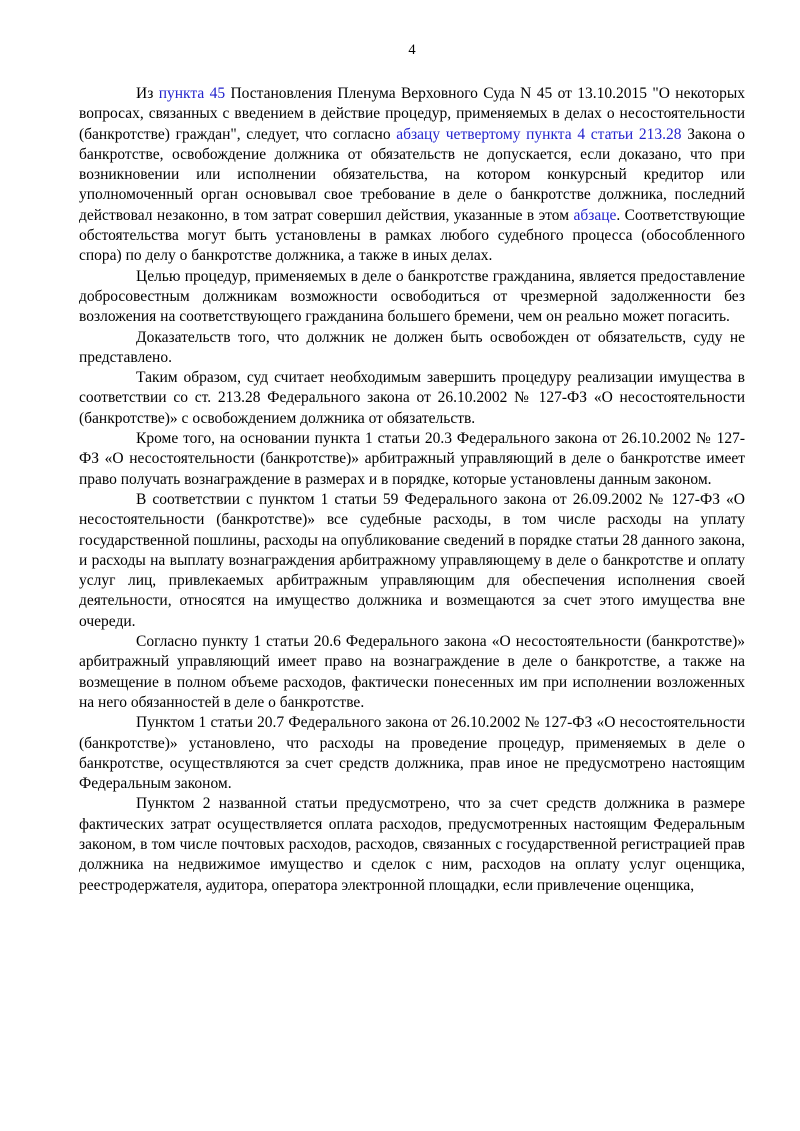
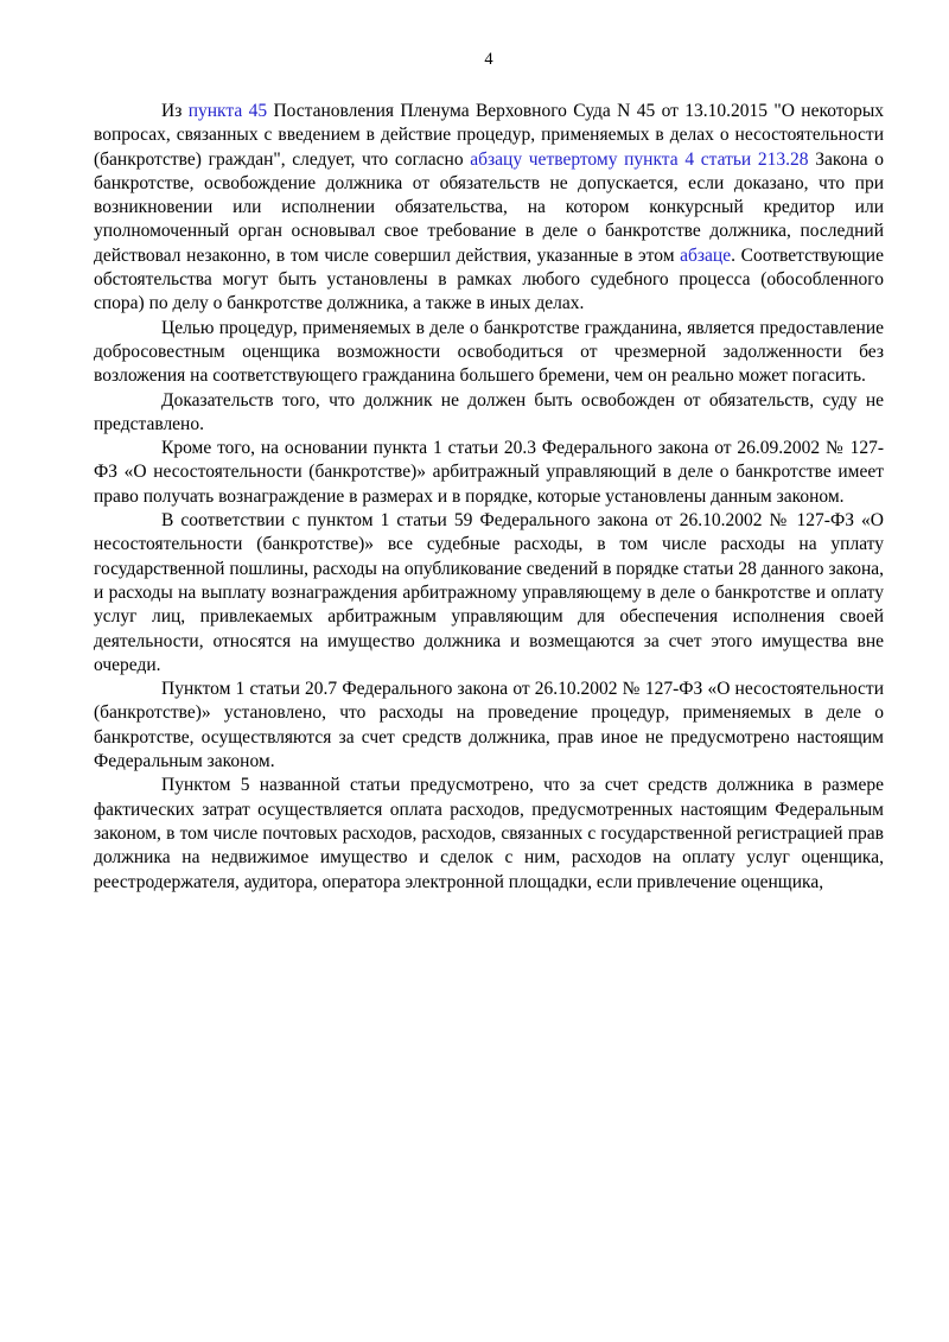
  4
- Из пункта 45 Постановления Пленума Верховного Суда N 45 от 13.10.2015 "О некоторых вопросах, связанных с введением в действие процедур, применяемых в делах о несостоятельности (банкротстве) граждан", следует, что согласно абзацу четвертому пункта 4 статьи 213.28 Закона о банкротстве, освобождение должника от обязательств не допускается, если доказано, что при возникновении или исполнении обязательства, на котором конкурсный кредитор или уполномоченный орган основывал свое требование в деле о банкротстве должника, последний действовал незаконно, в том затрат совершил действия, указанные в этом абзаце. Соответствующие обстоятельства могут быть установлены в рамках любого судебного процесса (обособленного спора) по делу о банкротстве должника, а также в иных делах.
+ Из пункта 45 Постановления Пленума Верховного Суда N 45 от 13.10.2015 "О некоторых вопросах, связанных с введением в действие процедур, применяемых в делах о несостоятельности (банкротстве) граждан", следует, что согласно абзацу четвертому пункта 4 статьи 213.28 Закона о банкротстве, освобождение должника от обязательств не допускается, если доказано, что при возникновении или исполнении обязательства, на котором конкурсный кредитор или уполномоченный орган основывал свое требование в деле о банкротстве должника, последний действовал незаконно, в том числе совершил действия, указанные в этом абзаце. Соответствующие обстоятельства могут быть установлены в рамках любого судебного процесса (обособленного спора) по делу о банкротстве должника, а также в иных делах.
- Целью процедур, применяемых в деле о банкротстве гражданина, является предоставление добросовестным должникам возможности освободиться от чрезмерной задолженности без возложения на соответствующего гражданина большего бремени, чем он реально может погасить.
+ Целью процедур, применяемых в деле о банкротстве гражданина, является предоставление добросовестным оценщика возможности освободиться от чрезмерной задолженности без возложения на соответствующего гражданина большего бремени, чем он реально может погасить.
  Доказательств того, что должник не должен быть освобожден от обязательств, суду не представлено.
- Таким образом, суд считает необходимым завершить процедуру реализации имущества в соответствии со ст. 213.28 Федерального закона от 26.10.2002 № 127-ФЗ «О несостоятельности (банкротстве)» с освобождением должника от обязательств.
- Кроме того, на основании пункта 1 статьи 20.3 Федерального закона от 26.10.2002 № 127-ФЗ «О несостоятельности (банкротстве)» арбитражный управляющий в деле о банкротстве имеет право получать вознаграждение в размерах и в порядке, которые установлены данным законом.
+ Кроме того, на основании пункта 1 статьи 20.3 Федерального закона от 26.09.2002 № 127-ФЗ «О несостоятельности (банкротстве)» арбитражный управляющий в деле о банкротстве имеет право получать вознаграждение в размерах и в порядке, которые установлены данным законом.
- В соответствии с пунктом 1 статьи 59 Федерального закона от 26.09.2002 № 127-ФЗ «О несостоятельности (банкротстве)» все судебные расходы, в том числе расходы на уплату государственной пошлины, расходы на опубликование сведений в порядке статьи 28 данного закона, и расходы на выплату вознаграждения арбитражному управляющему в деле о банкротстве и оплату услуг лиц, привлекаемых арбитражным управляющим для обеспечения исполнения своей деятельности, относятся на имущество должника и возмещаются за счет этого имущества вне очереди.
+ В соответствии с пунктом 1 статьи 59 Федерального закона от 26.10.2002 № 127-ФЗ «О несостоятельности (банкротстве)» все судебные расходы, в том числе расходы на уплату государственной пошлины, расходы на опубликование сведений в порядке статьи 28 данного закона, и расходы на выплату вознаграждения арбитражному управляющему в деле о банкротстве и оплату услуг лиц, привлекаемых арбитражным управляющим для обеспечения исполнения своей деятельности, относятся на имущество должника и возмещаются за счет этого имущества вне очереди.
- Согласно пункту 1 статьи 20.6 Федерального закона «О несостоятельности (банкротстве)» арбитражный управляющий имеет право на вознаграждение в деле о банкротстве, а также на возмещение в полном объеме расходов, фактически понесенных им при исполнении возложенных на него обязанностей в деле о банкротстве.
  Пунктом 1 статьи 20.7 Федерального закона от 26.10.2002 № 127-ФЗ «О несостоятельности (банкротстве)» установлено, что расходы на проведение процедур, применяемых в деле о банкротстве, осуществляются за счет средств должника, прав иное не предусмотрено настоящим Федеральным законом.
- Пунктом 2 названной статьи предусмотрено, что за счет средств должника в размере фактических затрат осуществляется оплата расходов, предусмотренных настоящим Федеральным законом, в том числе почтовых расходов, расходов, связанных с государственной регистрацией прав должника на недвижимое имущество и сделок с ним, расходов на оплату услуг оценщика, реестродержателя, аудитора, оператора электронной площадки, если привлечение оценщика,
+ Пунктом 5 названной статьи предусмотрено, что за счет средств должника в размере фактических затрат осуществляется оплата расходов, предусмотренных настоящим Федеральным законом, в том числе почтовых расходов, расходов, связанных с государственной регистрацией прав должника на недвижимое имущество и сделок с ним, расходов на оплату услуг оценщика, реестродержателя, аудитора, оператора электронной площадки, если привлечение оценщика,
